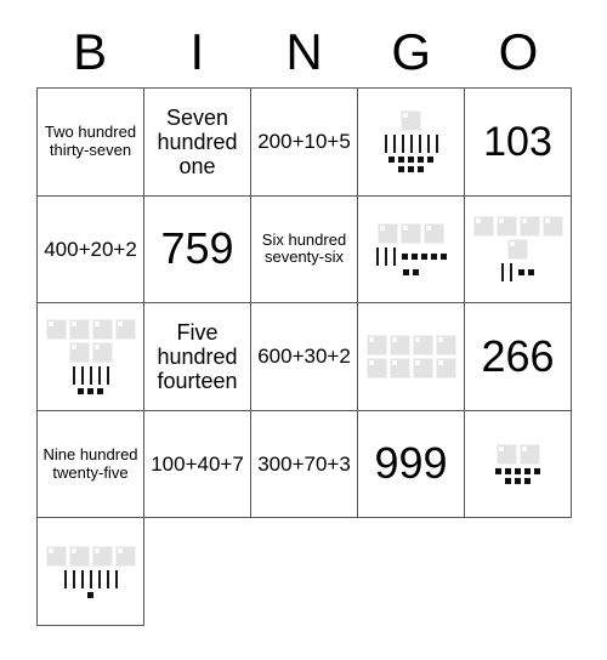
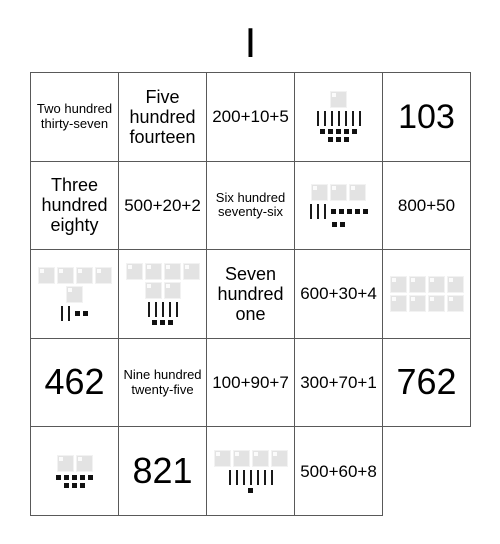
- B
  I
- N
- G
- O
  Two hundred thirty-seven
- Seven hundred one
+ Five hundred fourteen
  200+10+5
  103
+ Three hundred eighty
- 400+20+2
+ 500+20+2
- 759
  Six hundred seventy-six
+ 800+50
- Five hundred fourteen
+ Seven hundred one
- 600+30+2
+ 600+30+4
- 266
+ 462
  Nine hundred twenty-five
- 100+40+7
+ 100+90+7
- 300+70+3
+ 300+70+1
- 999
+ 762
+ 821
+ 500+60+8
